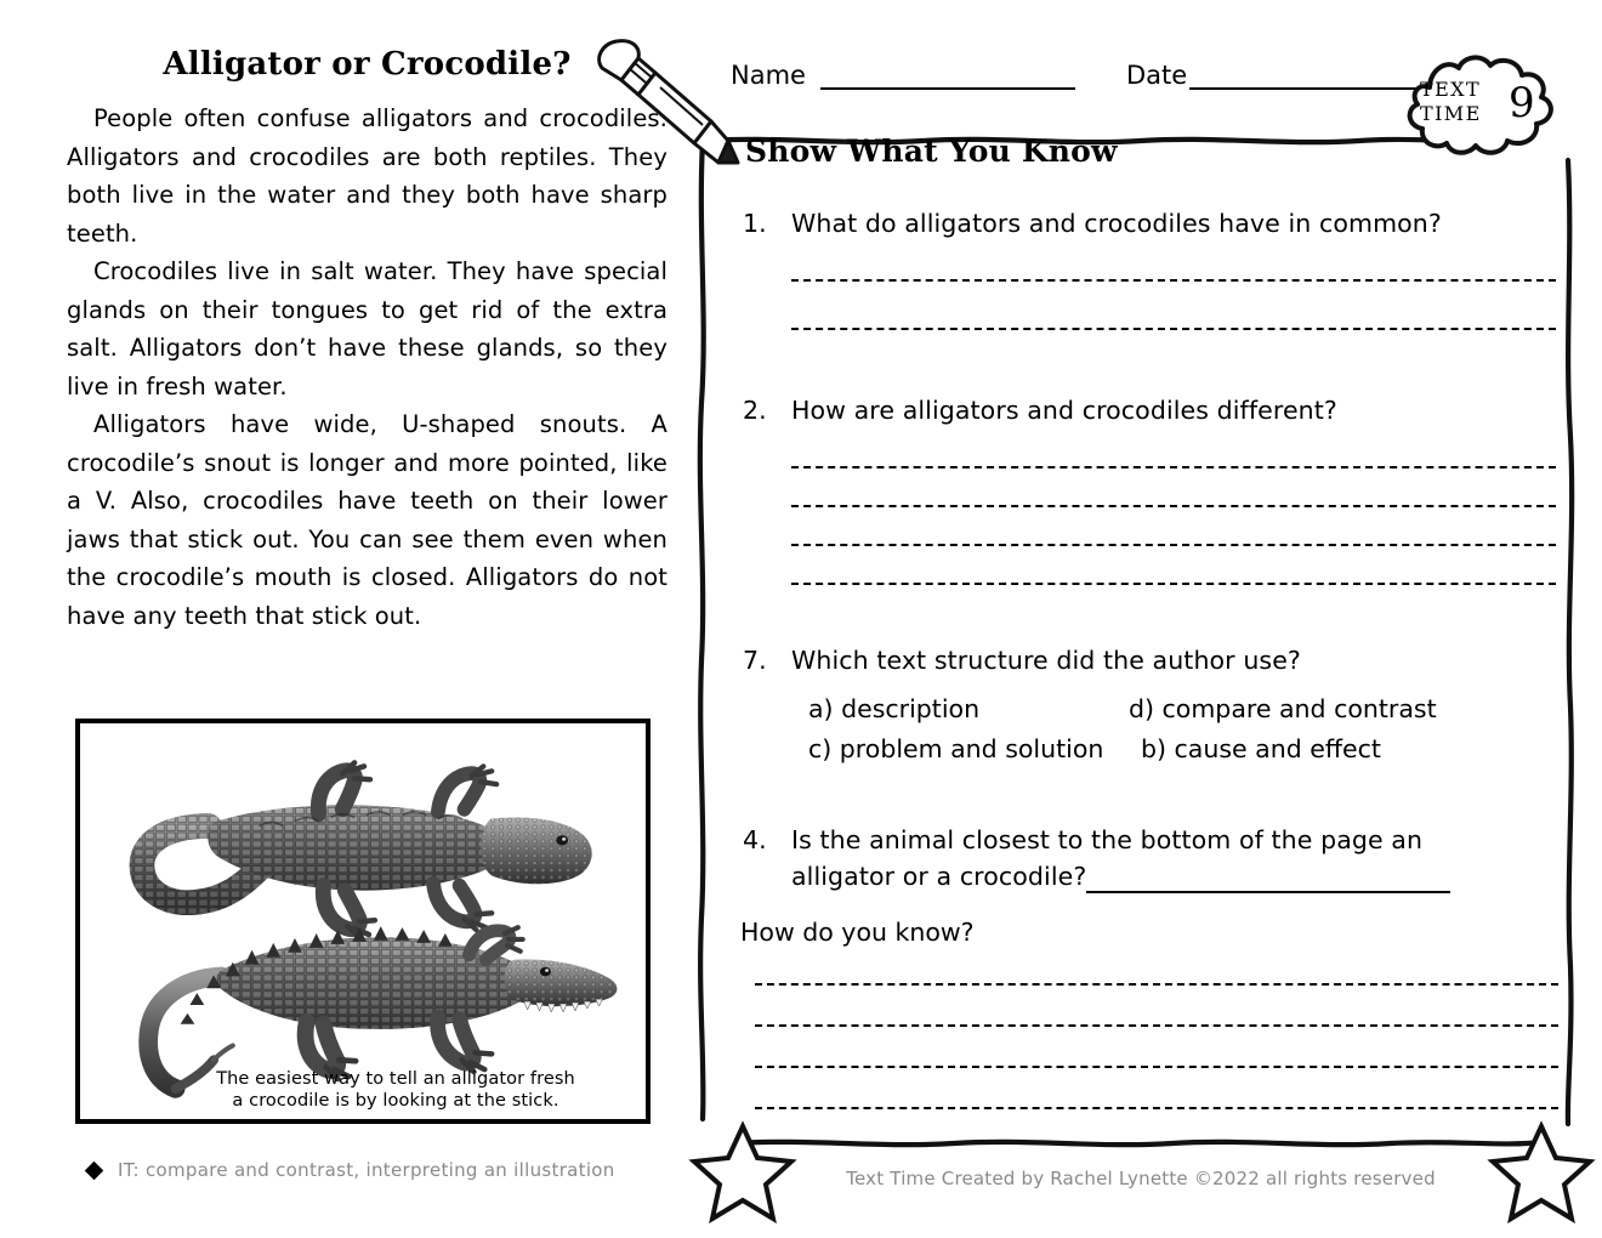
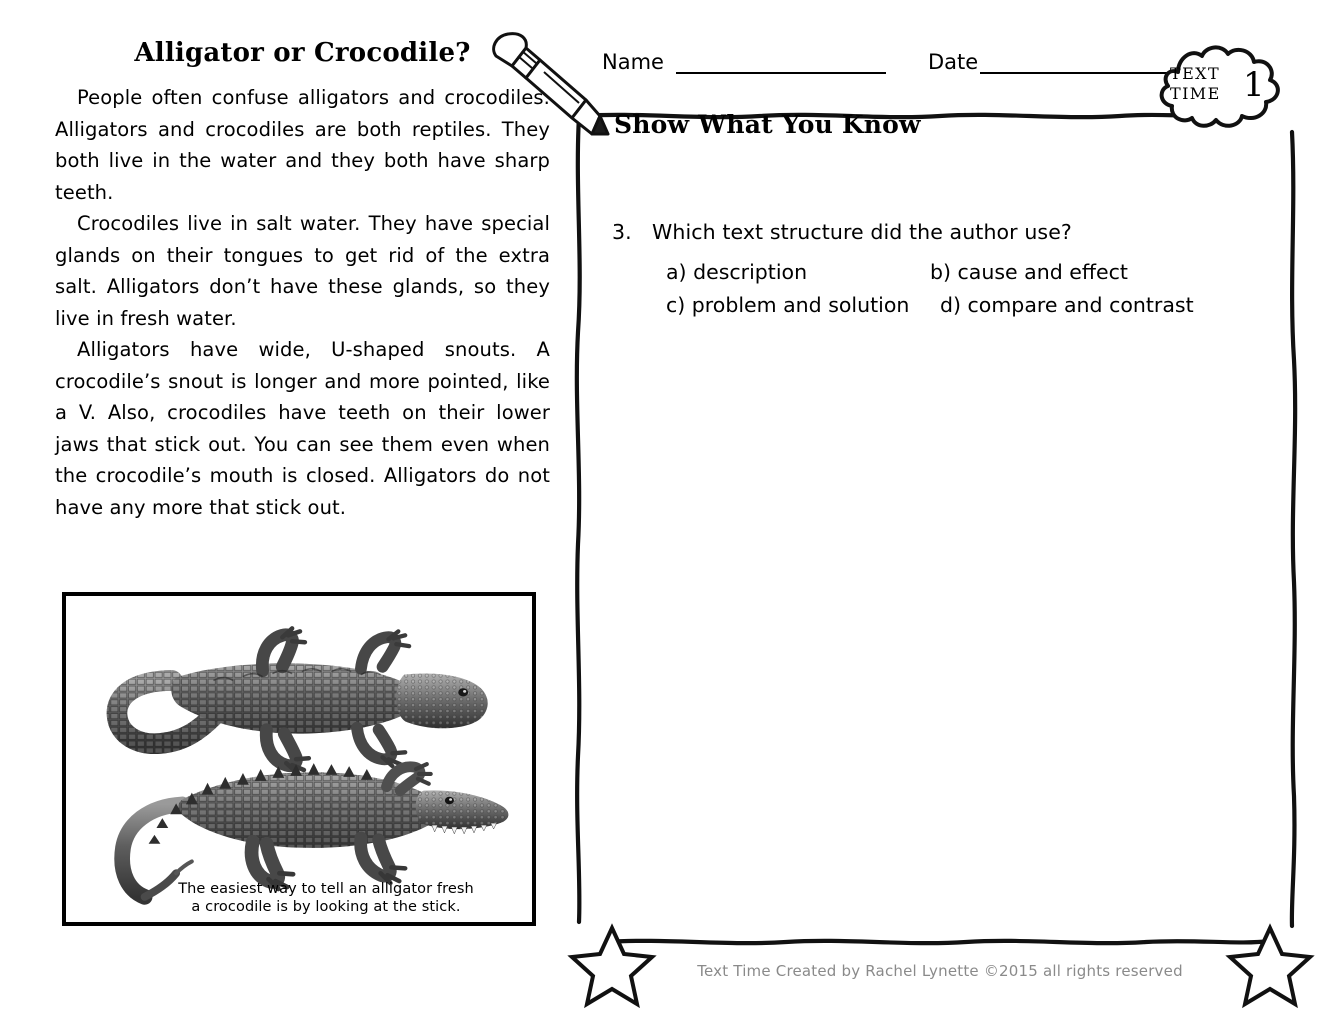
  Alligator or Crocodile?
  People often confuse alligators and crocodiles Alligators and crocodiles are both reptiles. They both live in the water and they both have sharp teeth.
  Crocodiles live in salt water. They have special glands on their tongues to get rid of the extra salt. Alligators don’t have these glands, so they live in fresh water.
- Alligators have wide, U-shaped snouts. A crocodile’s snout is longer and more pointed, like a V. Also, crocodiles have teeth on their lower jaws that stick out. You can see them even when the crocodile’s mouth is closed. Alligators do not have any teeth that stick out.
+ Alligators have wide, U-shaped snouts. A crocodile’s snout is longer and more pointed, like a V. Also, crocodiles have teeth on their lower jaws that stick out. You can see them even when the crocodile’s mouth is closed. Alligators do not have any more that stick out.
  The easiest way to tell an alligator fresh
  a crocodile is by looking at the stick.
- IT: compare and contrast, interpreting an illustration
  Name
  Date
  Show What You Know
- 1.
- What do alligators and crocodiles have in common?
- 2.
- How are alligators and crocodiles different?
- 7.
+ 3.
  Which text structure did the author use?
  a) description
- d) compare and contrast
+ b) cause and effect
  c) problem and solution
- b) cause and effect
+ d) compare and contrast
- 4.
- Is the animal closest to the bottom of the page an
- alligator or a crocodile?
- How do you know?
  TEXT
  TIME
- 9
+ 1
- Text Time Created by Rachel Lynette ©2022 all rights reserved
+ Text Time Created by Rachel Lynette ©2015 all rights reserved
